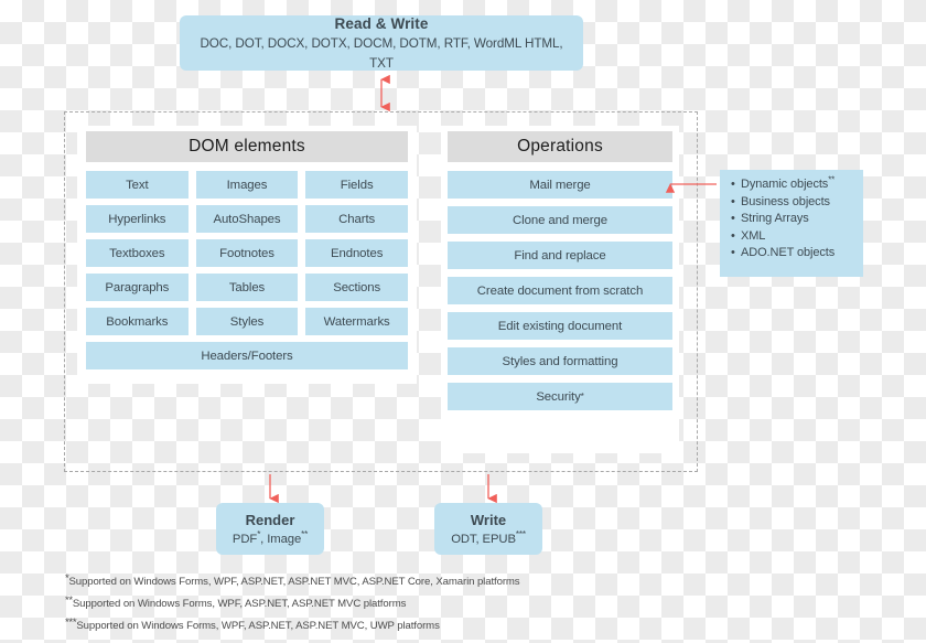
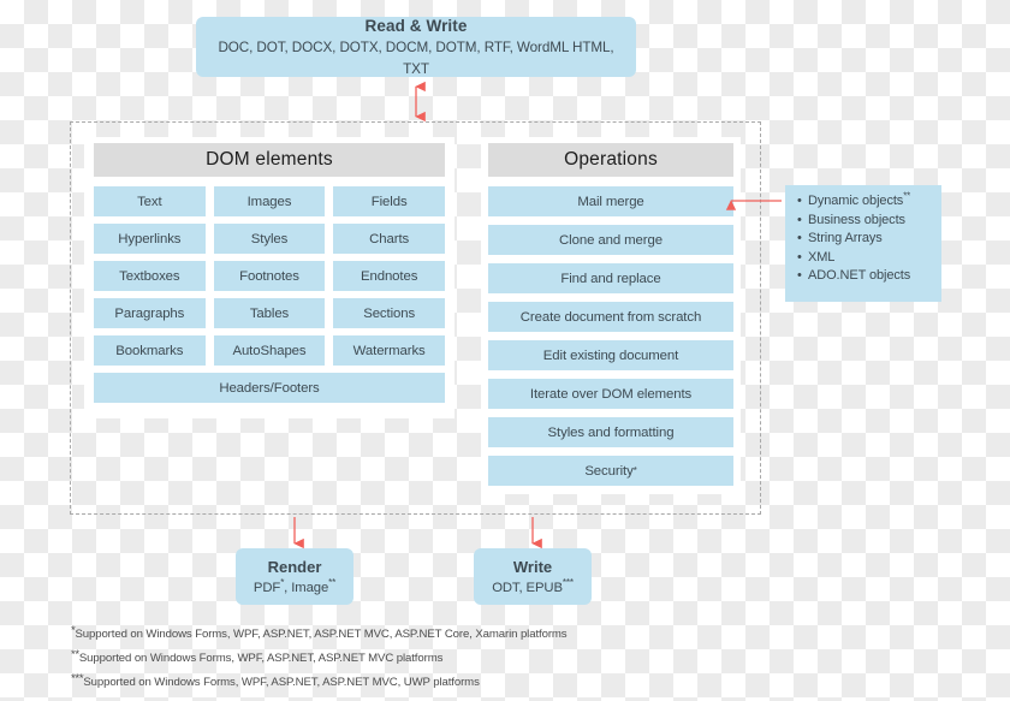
  Read & Write
  DOC, DOT, DOCX, DOTX, DOCM, DOTM, RTF, WordML HTML, TXT
  DOM elements
  Operations
  Text
  Images
  Fields
  Hyperlinks
- AutoShapes
+ Styles
  Charts
  Textboxes
  Footnotes
  Endnotes
  Paragraphs
  Tables
  Sections
  Bookmarks
- Styles
+ AutoShapes
  Watermarks
  Headers/Footers
  Mail merge
  Clone and merge
  Find and replace
  Create document from scratch
  Edit existing document
+ Iterate over DOM elements
  Styles and formatting
  Security
  Dynamic objects**
  Business objects
  String Arrays
  XML
  ADO.NET objects
  Render
  PDF*, Image**
  Write
  ODT, EPUB***
  *Supported on Windows Forms, WPF, ASP.NET, ASP.NET MVC, ASP.NET Core, Xamarin platforms
  **Supported on Windows Forms, WPF, ASP.NET, ASP.NET MVC platforms
  ***Supported on Windows Forms, WPF, ASP.NET, ASP.NET MVC, UWP platforms
